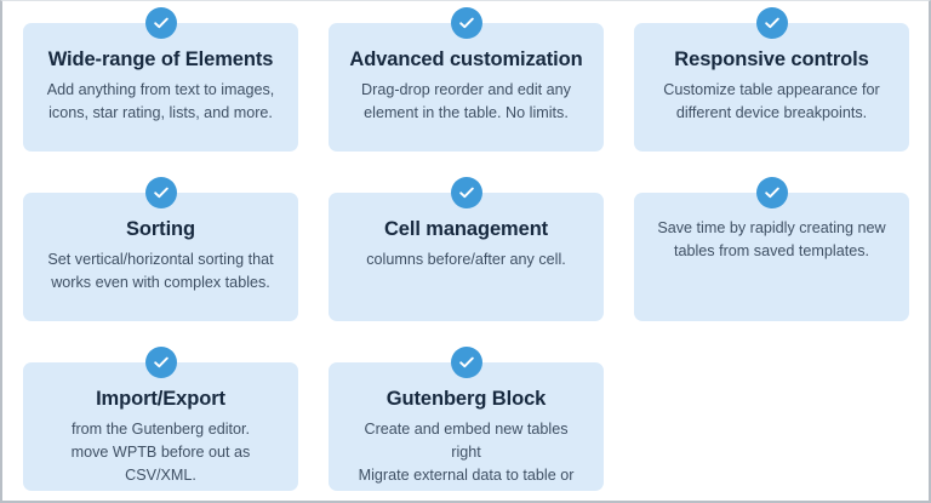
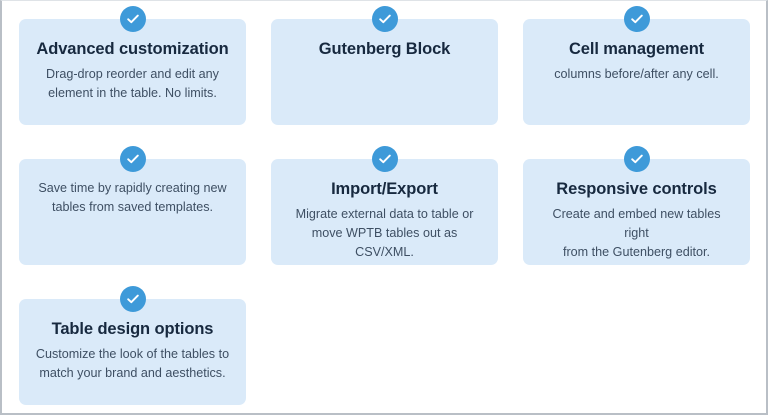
- Wide-range of Elements
- Add anything from text to images,
- icons, star rating, lists, and more.
  Advanced customization
  Drag-drop reorder and edit any
  element in the table. No limits.
- Responsive controls
+ Gutenberg Block
- Customize table appearance for
- different device breakpoints.
- Sorting
- Set vertical/horizontal sorting that
- works even with complex tables.
  Cell management
  columns before/after any cell.
  Save time by rapidly creating new
  tables from saved templates.
  Import/Export
- from the Gutenberg editor.
+ Migrate external data to table or
- move WPTB before out as CSV/XML.
+ move WPTB tables out as CSV/XML.
- Gutenberg Block
+ Responsive controls
  Create and embed new tables right
- Migrate external data to table or
+ from the Gutenberg editor.
+ Table design options
+ Customize the look of the tables to
+ match your brand and aesthetics.
